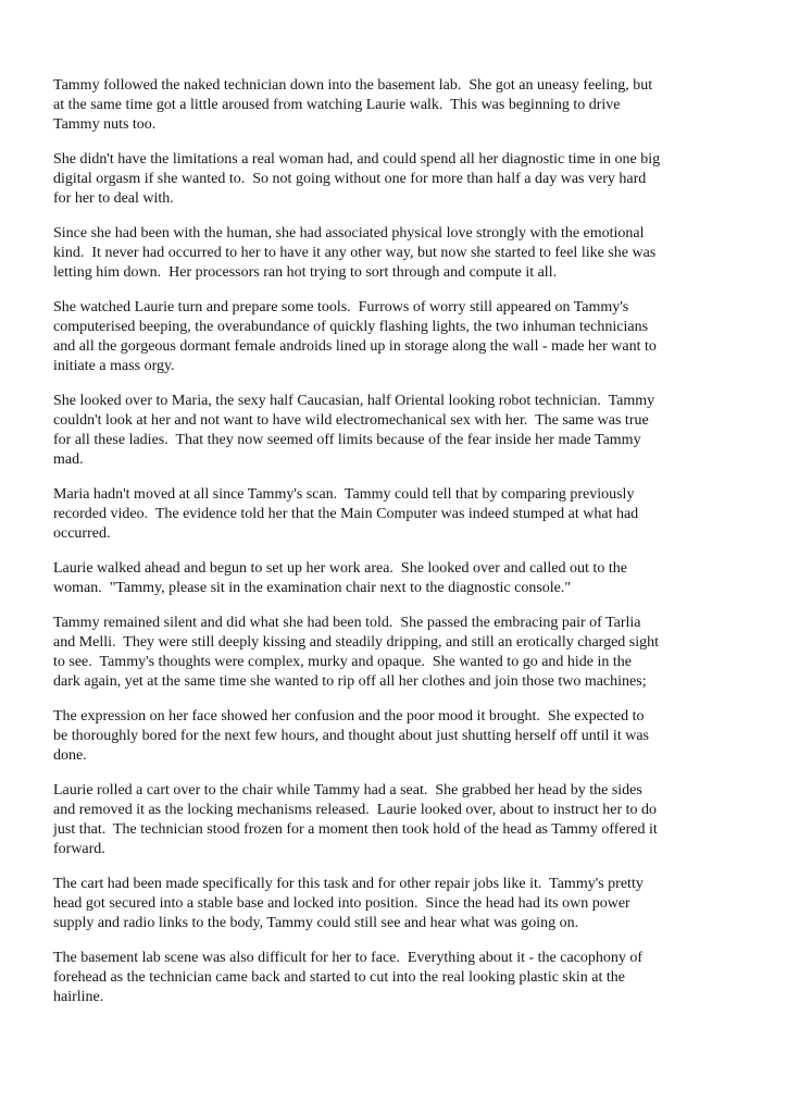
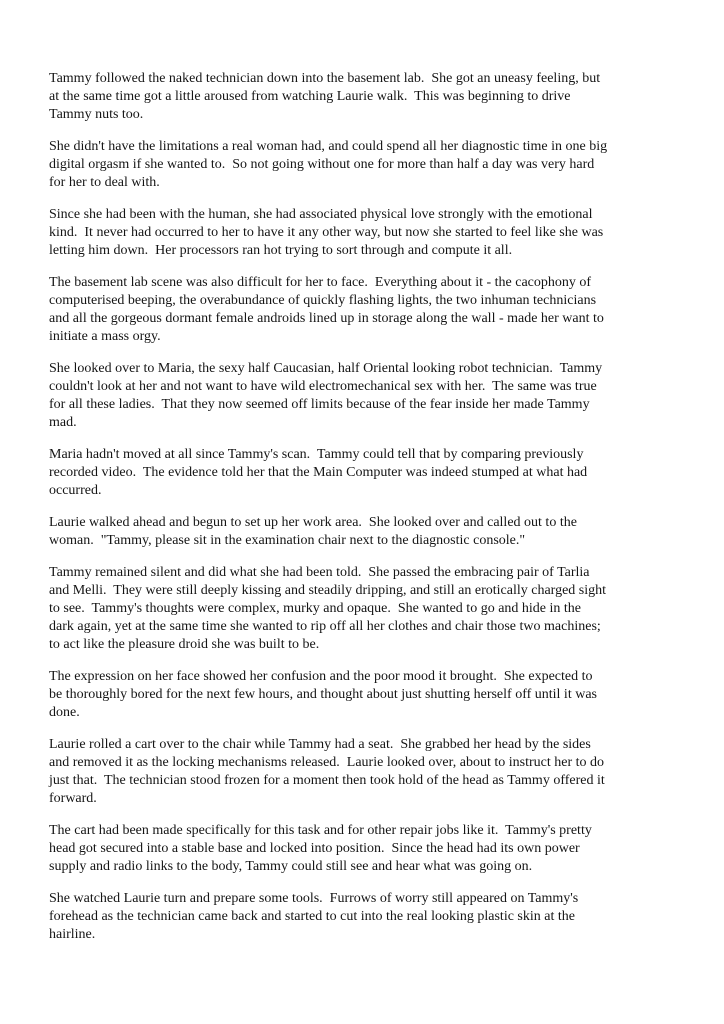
  Tammy followed the naked technician down into the basement lab. She got an uneasy feeling, but
  at the same time got a little aroused from watching Laurie walk. This was beginning to drive
  Tammy nuts too.
  She didn't have the limitations a real woman had, and could spend all her diagnostic time in one big
  digital orgasm if she wanted to. So not going without one for more than half a day was very hard
  for her to deal with.
  Since she had been with the human, she had associated physical love strongly with the emotional
  kind. It never had occurred to her to have it any other way, but now she started to feel like she was
  letting him down. Her processors ran hot trying to sort through and compute it all.
- She watched Laurie turn and prepare some tools. Furrows of worry still appeared on Tammy's
+ The basement lab scene was also difficult for her to face. Everything about it - the cacophony of
  computerised beeping, the overabundance of quickly flashing lights, the two inhuman technicians
  and all the gorgeous dormant female androids lined up in storage along the wall - made her want to
  initiate a mass orgy.
  She looked over to Maria, the sexy half Caucasian, half Oriental looking robot technician. Tammy
  couldn't look at her and not want to have wild electromechanical sex with her. The same was true
  for all these ladies. That they now seemed off limits because of the fear inside her made Tammy
  mad.
  Maria hadn't moved at all since Tammy's scan. Tammy could tell that by comparing previously
  recorded video. The evidence told her that the Main Computer was indeed stumped at what had
  occurred.
  Laurie walked ahead and begun to set up her work area. She looked over and called out to the
  woman. "Tammy, please sit in the examination chair next to the diagnostic console."
  Tammy remained silent and did what she had been told. She passed the embracing pair of Tarlia
  and Melli. They were still deeply kissing and steadily dripping, and still an erotically charged sight
  to see. Tammy's thoughts were complex, murky and opaque. She wanted to go and hide in the
- dark again, yet at the same time she wanted to rip off all her clothes and join those two machines;
+ dark again, yet at the same time she wanted to rip off all her clothes and chair those two machines;
+ to act like the pleasure droid she was built to be.
  The expression on her face showed her confusion and the poor mood it brought. She expected to
  be thoroughly bored for the next few hours, and thought about just shutting herself off until it was
  done.
  Laurie rolled a cart over to the chair while Tammy had a seat. She grabbed her head by the sides
  and removed it as the locking mechanisms released. Laurie looked over, about to instruct her to do
  just that. The technician stood frozen for a moment then took hold of the head as Tammy offered it
  forward.
  The cart had been made specifically for this task and for other repair jobs like it. Tammy's pretty
  head got secured into a stable base and locked into position. Since the head had its own power
  supply and radio links to the body, Tammy could still see and hear what was going on.
- The basement lab scene was also difficult for her to face. Everything about it - the cacophony of
+ She watched Laurie turn and prepare some tools. Furrows of worry still appeared on Tammy's
  forehead as the technician came back and started to cut into the real looking plastic skin at the
  hairline.
